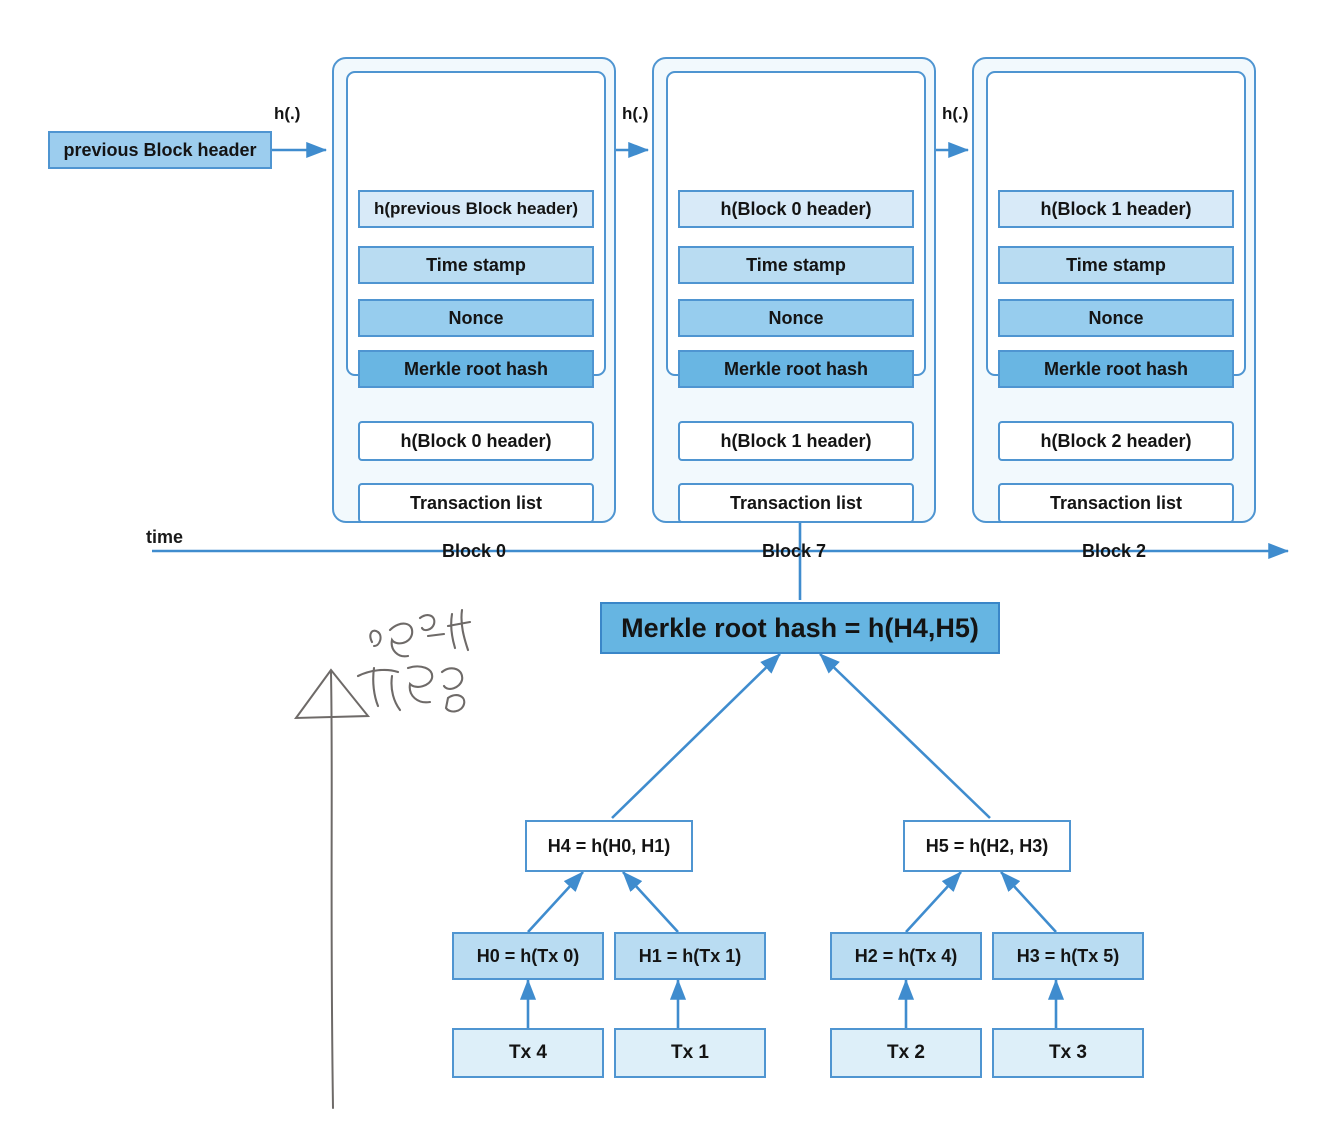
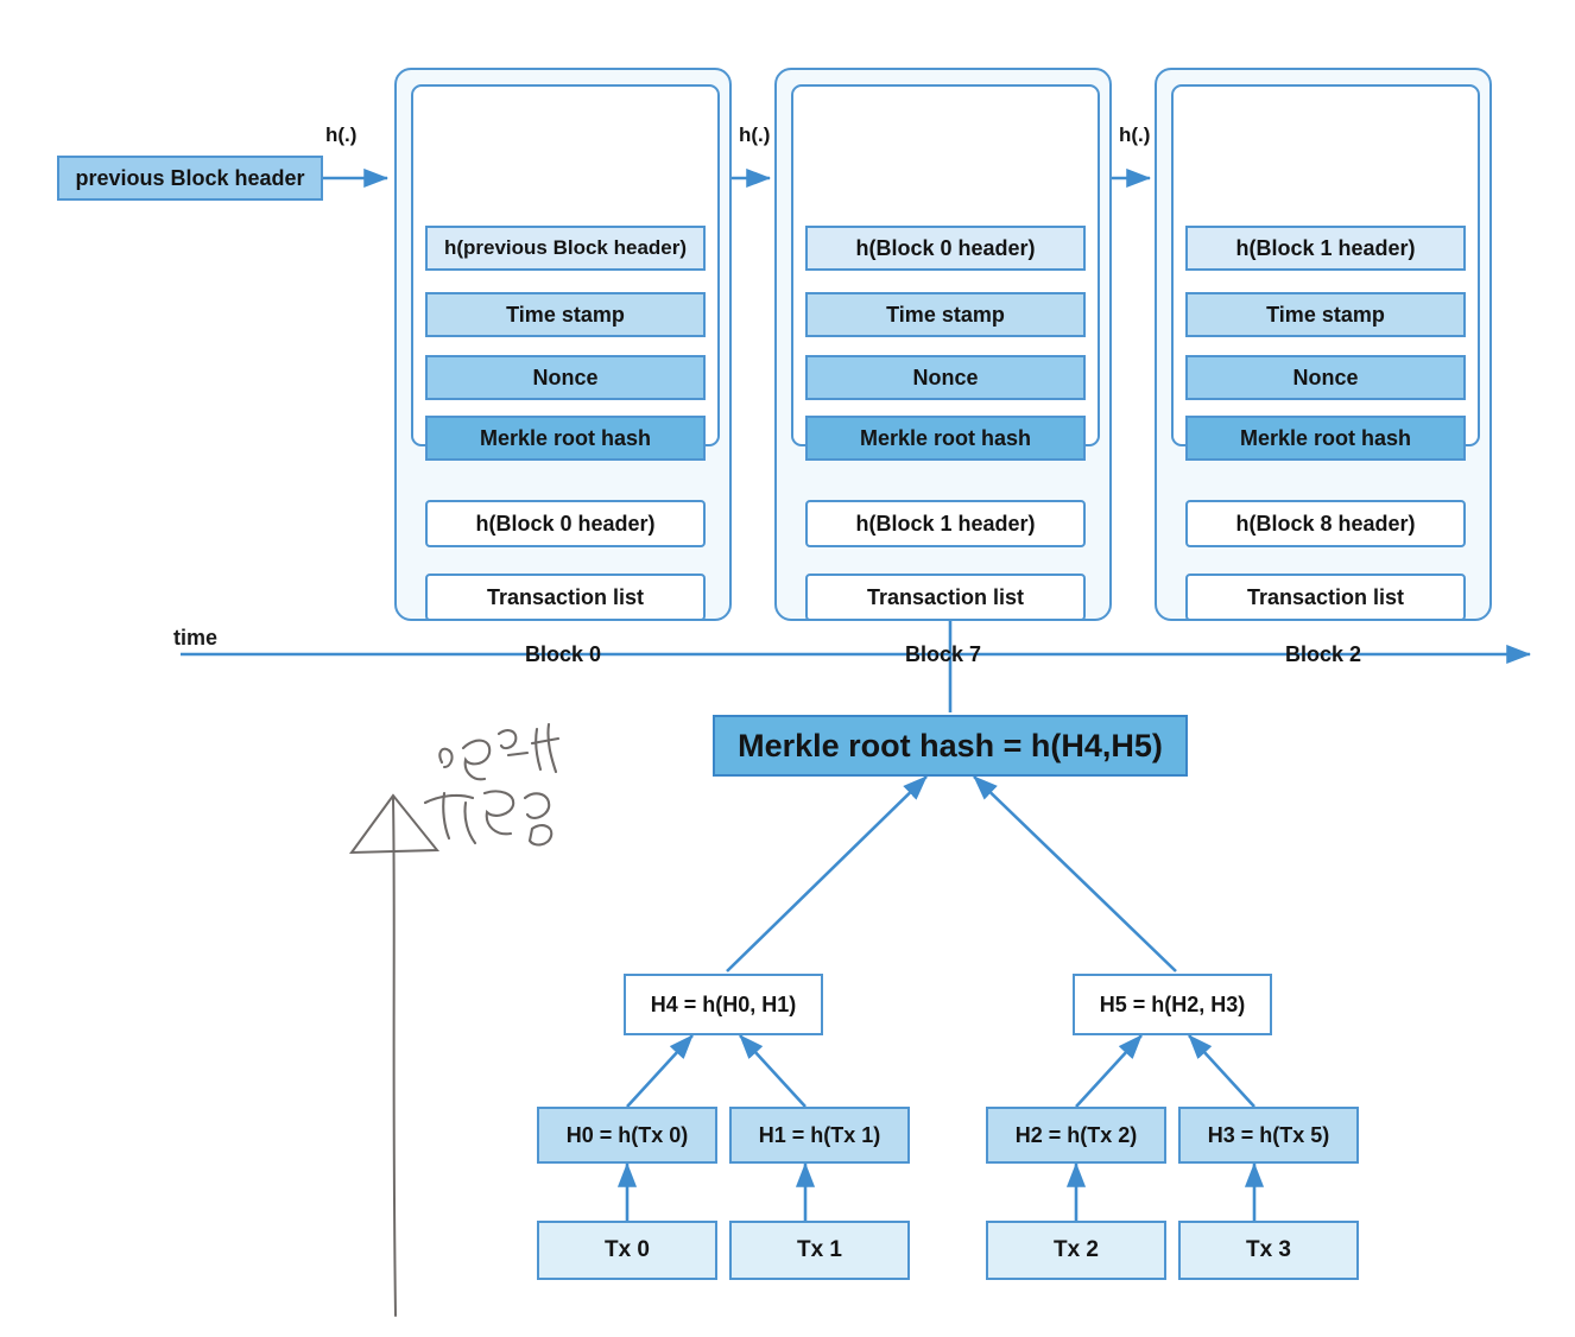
  previous Block header
  h(.)
  h(.)
  h(.)
  h(previous Block header)
  Time stamp
  Nonce
  Merkle root hash
  h(Block 0 header)
  Transaction list
  Block 0
  h(Block 0 header)
  Time stamp
  Nonce
  Merkle root hash
  h(Block 1 header)
  Transaction list
  Block 7
  h(Block 1 header)
  Time stamp
  Nonce
  Merkle root hash
- h(Block 2 header)
+ h(Block 8 header)
  Transaction list
  Block 2
  time
  Merkle root hash = h(H4,H5)
  H4 = h(H0, H1)
  H5 = h(H2, H3)
  H0 = h(Tx 0)
  H1 = h(Tx 1)
- H2 = h(Tx 4)
+ H2 = h(Tx 2)
  H3 = h(Tx 5)
- Tx 4
+ Tx 0
  Tx 1
  Tx 2
  Tx 3
